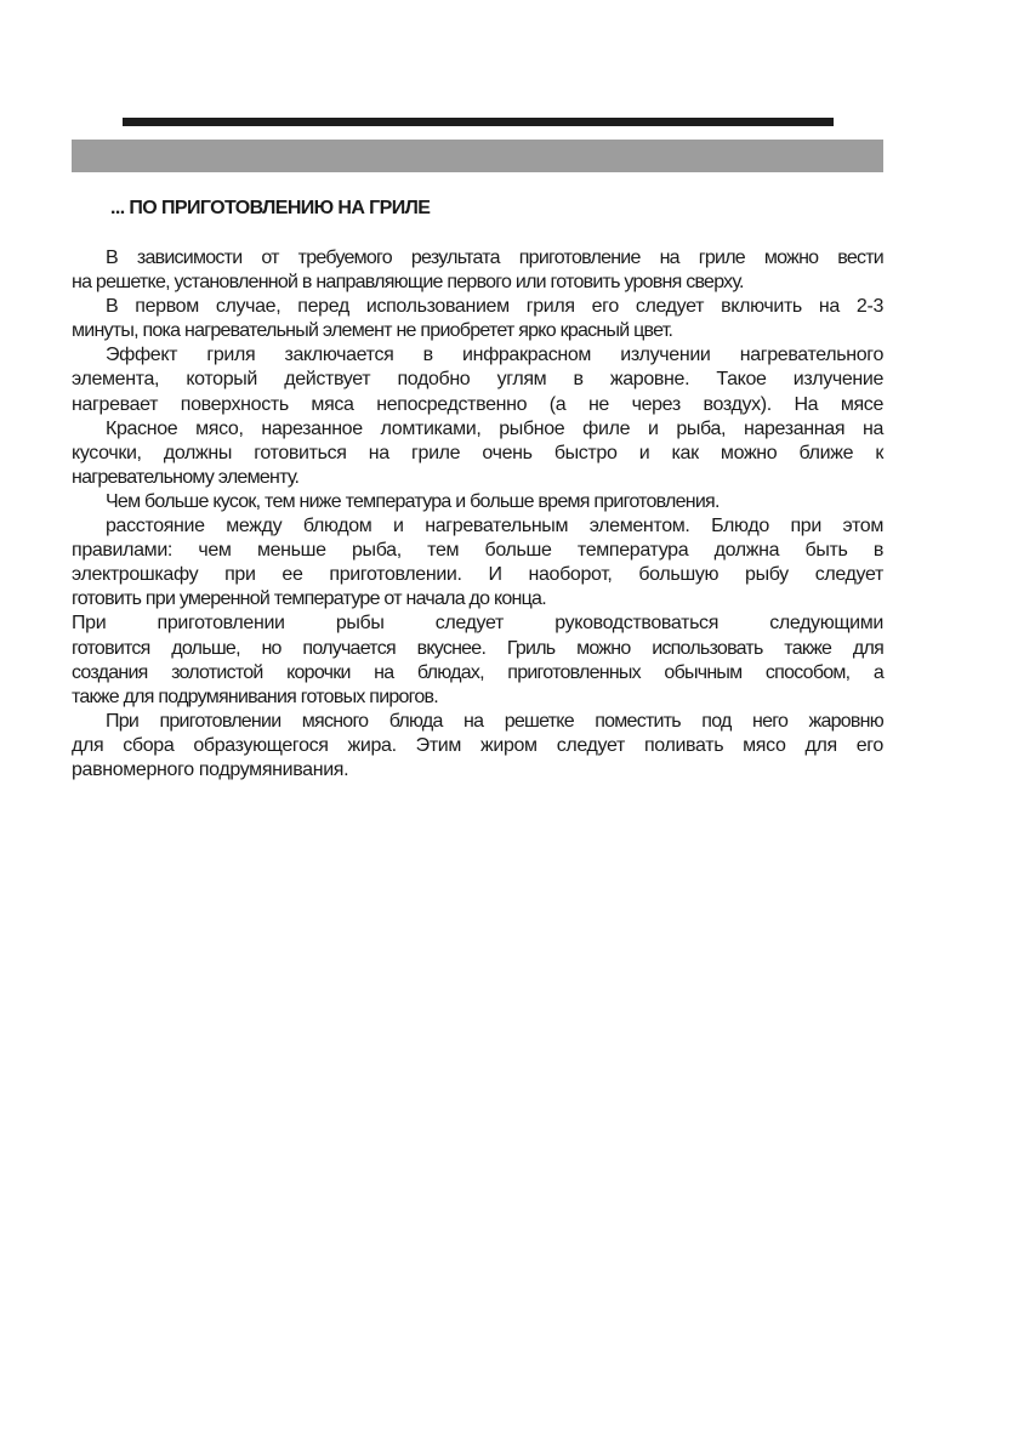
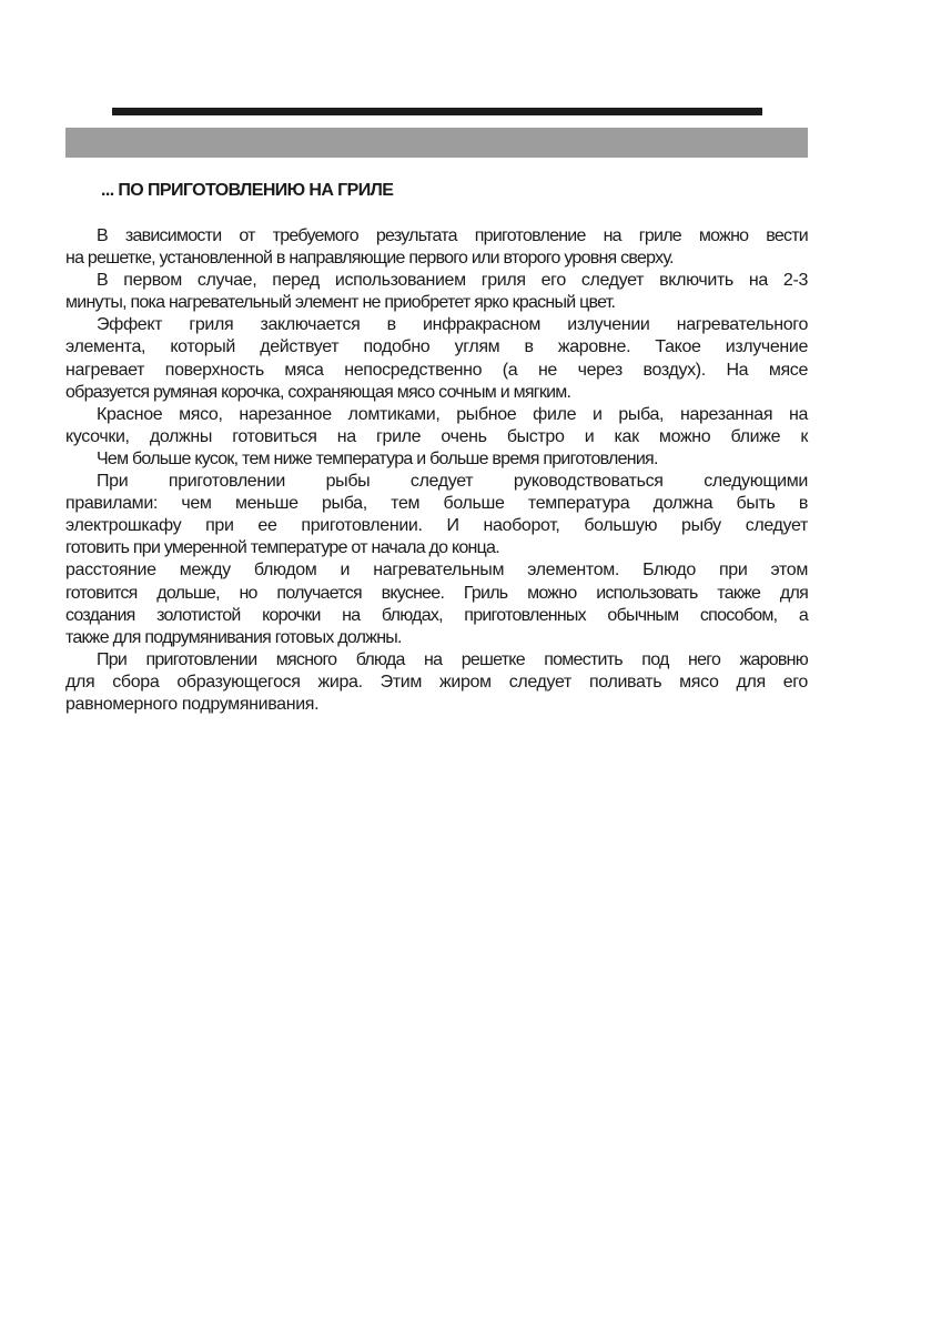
  ... ПО ПРИГОТОВЛЕНИЮ НА ГРИЛЕ
  В зависимости от требуемого результата приготовление на гриле можно вести
- на решетке, установленной в направляющие первого или готовить уровня сверху.
+ на решетке, установленной в направляющие первого или второго уровня сверху.
  В первом случае, перед использованием гриля его следует включить на 2-3
  минуты, пока нагревательный элемент не приобретет ярко красный цвет.
  Эффект гриля заключается в инфракрасном излучении нагревательного
  элемента, который действует подобно углям в жаровне. Такое излучение
  нагревает поверхность мяса непосредственно (а не через воздух). На мясе
+ образуется румяная корочка, сохраняющая мясо сочным и мягким.
  Красное мясо, нарезанное ломтиками, рыбное филе и рыба, нарезанная на
  кусочки, должны готовиться на гриле очень быстро и как можно ближе к
- нагревательному элементу.
  Чем больше кусок, тем ниже температура и больше время приготовления.
- расстояние между блюдом и нагревательным элементом. Блюдо при этом
+ При приготовлении рыбы следует руководствоваться следующими
  правилами: чем меньше рыба, тем больше температура должна быть в
  электрошкафу при ее приготовлении. И наоборот, большую рыбу следует
  готовить при умеренной температуре от начала до конца.
- При приготовлении рыбы следует руководствоваться следующими
+ расстояние между блюдом и нагревательным элементом. Блюдо при этом
  готовится дольше, но получается вкуснее. Гриль можно использовать также для
  создания золотистой корочки на блюдах, приготовленных обычным способом, а
- также для подрумянивания готовых пирогов.
+ также для подрумянивания готовых должны.
  При приготовлении мясного блюда на решетке поместить под него жаровню
  для сбора образующегося жира. Этим жиром следует поливать мясо для его
  равномерного подрумянивания.
